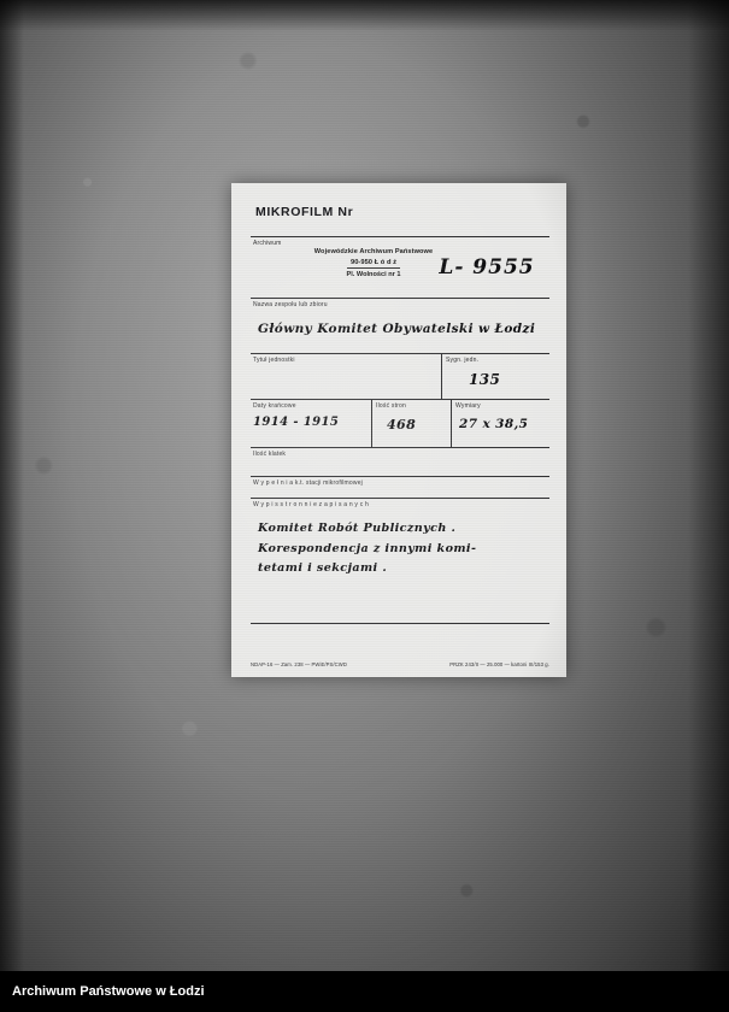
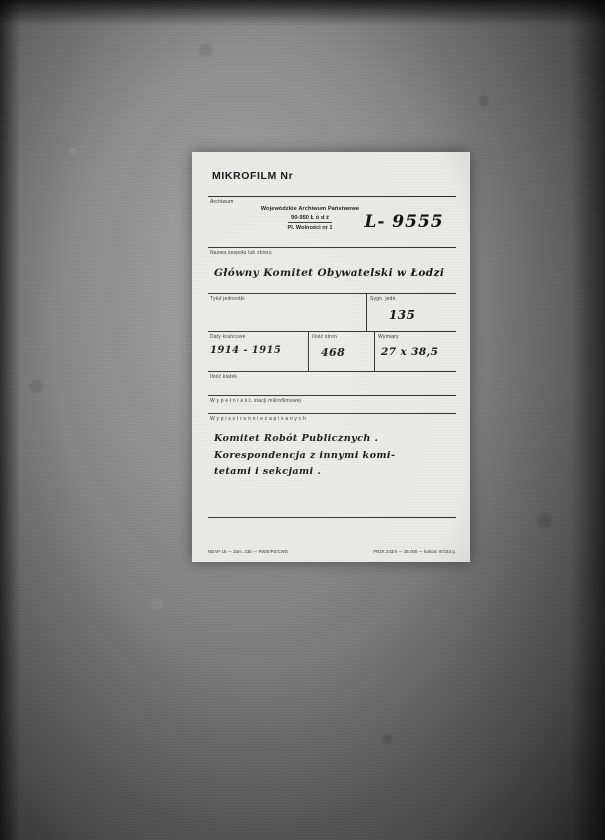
- Archiwum Państwowe w Łodzi
